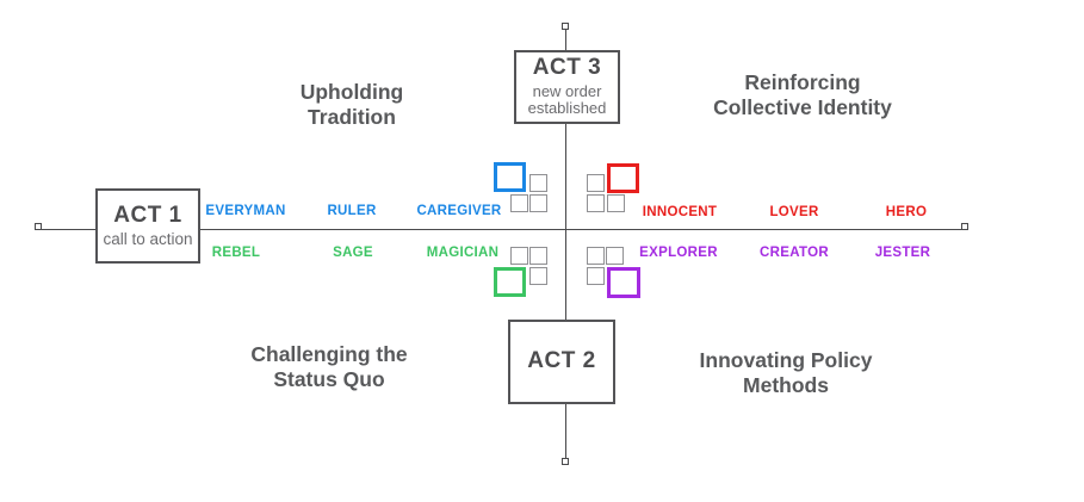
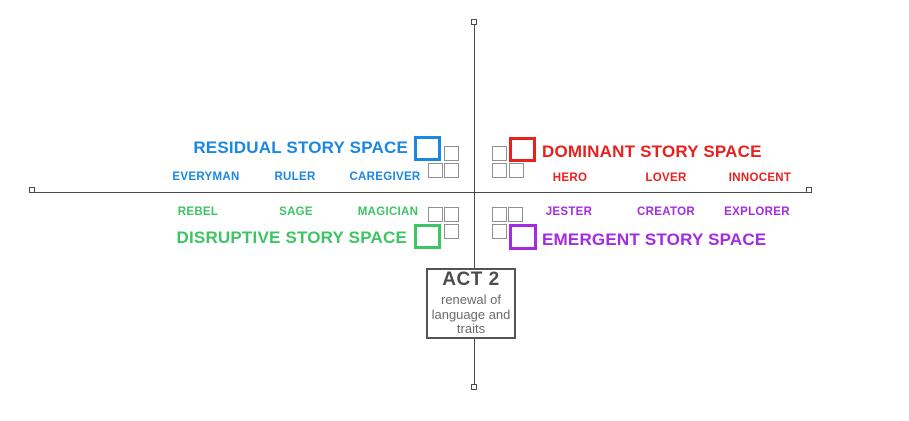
- Upholding
- Tradition
- Reinforcing
- Collective Identity
- Challenging the
- Status Quo
- Innovating Policy
- Methods
- ACT 3
- new order
- established
- ACT 1
- call to action
  ACT 2
+ renewal of
+ language and
+ traits
+ RESIDUAL STORY SPACE
+ DOMINANT STORY SPACE
+ DISRUPTIVE STORY SPACE
+ EMERGENT STORY SPACE
  EVERYMAN
  RULER
  CAREGIVER
- INNOCENT
+ HERO
  LOVER
- HERO
+ INNOCENT
  REBEL
  SAGE
  MAGICIAN
- EXPLORER
+ JESTER
  CREATOR
- JESTER
+ EXPLORER
